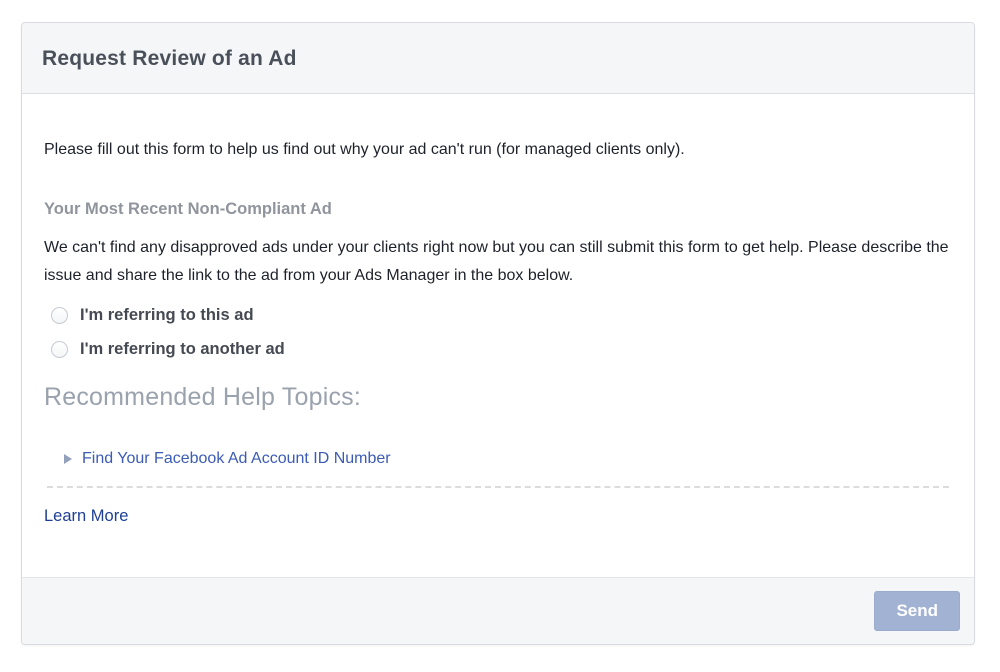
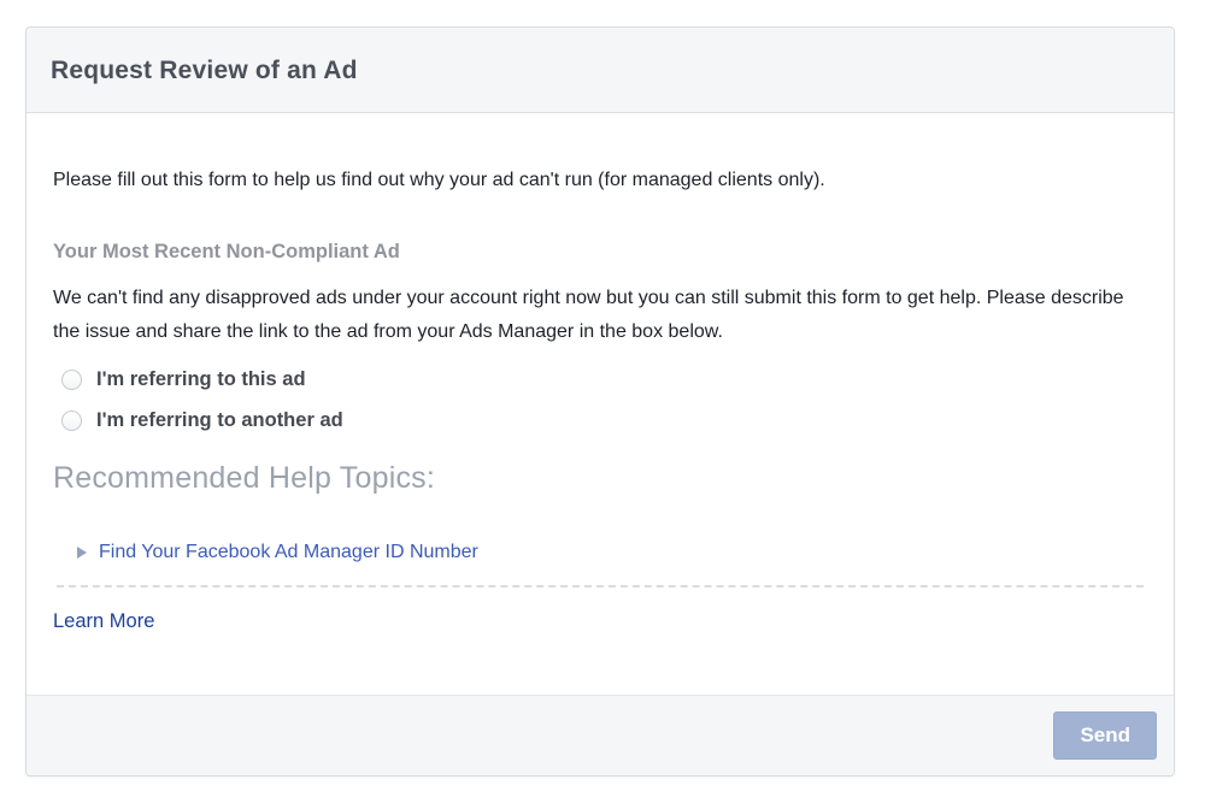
  Request Review of an Ad
  Please fill out this form to help us find out why your ad can't run (for managed clients only).
  Your Most Recent Non-Compliant Ad
- We can't find any disapproved ads under your clients right now but you can still submit this form to get help. Please describe the issue and share the link to the ad from your Ads Manager in the box below.
+ We can't find any disapproved ads under your account right now but you can still submit this form to get help. Please describe the issue and share the link to the ad from your Ads Manager in the box below.
  I'm referring to this ad
  I'm referring to another ad
  Recommended Help Topics:
- Find Your Facebook Ad Account ID Number
+ Find Your Facebook Ad Manager ID Number
  Learn More
  Send
